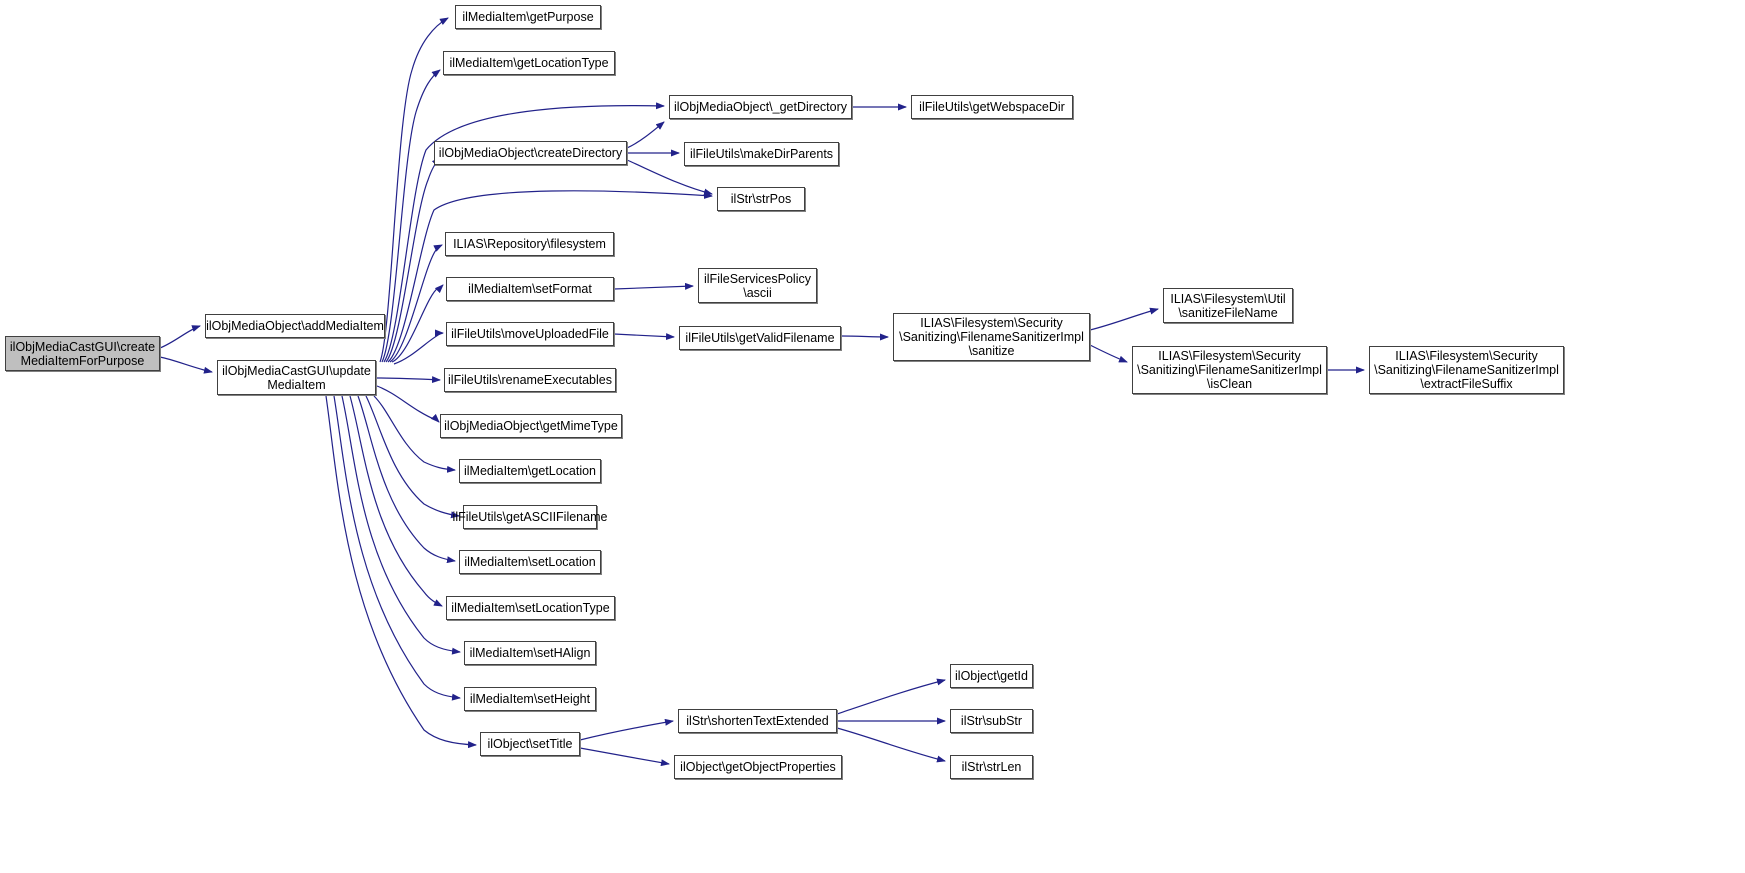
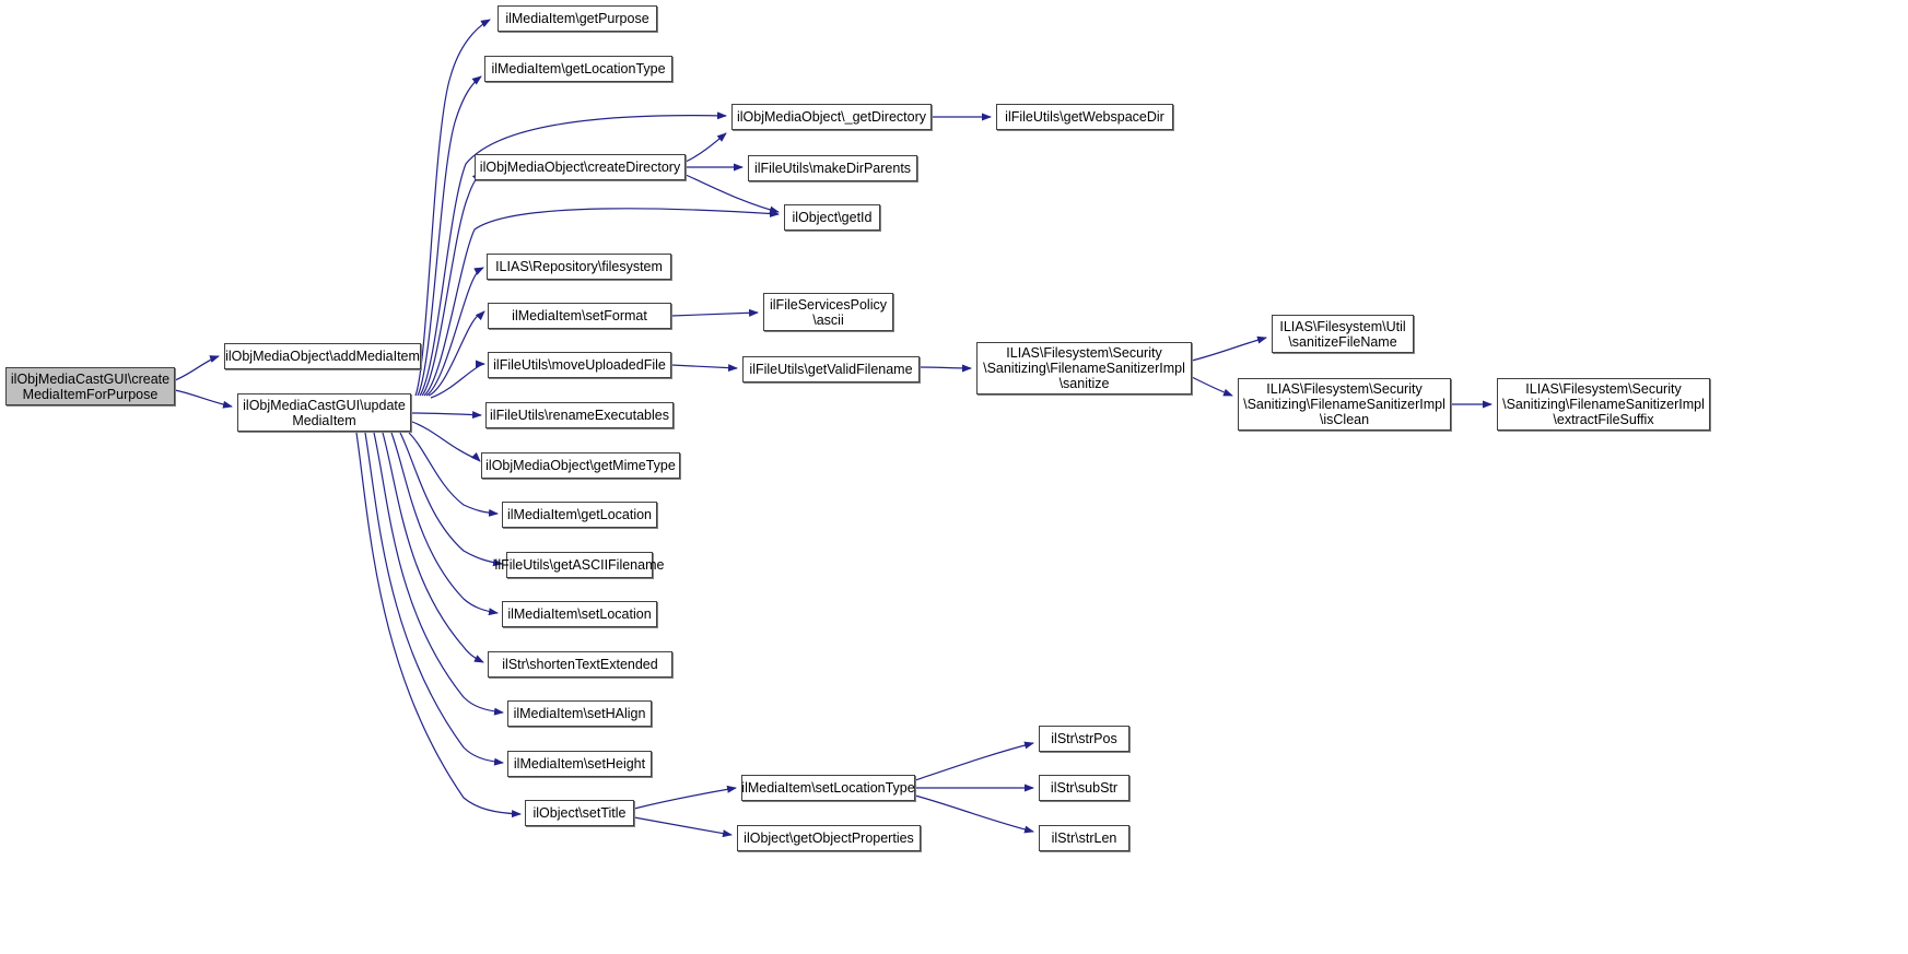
  ilObjMediaCastGUI\create
  MediaItemForPurpose
  ilObjMediaObject\addMediaItem
  ilObjMediaCastGUI\update
  MediaItem
  ilMediaItem\getPurpose
  ilMediaItem\getLocationType
  ilObjMediaObject\_getDirectory
  ilObjMediaObject\createDirectory
  ilFileUtils\makeDirParents
- ilStr\strPos
+ ilObject\getId
  ILIAS\Repository\filesystem
  ilMediaItem\setFormat
  ilFileServicesPolicy
  \ascii
  ilFileUtils\moveUploadedFile
  ilFileUtils\getValidFilename
  ILIAS\Filesystem\Security
  \Sanitizing\FilenameSanitizerImpl
  \sanitize
  ILIAS\Filesystem\Util
  \sanitizeFileName
  ILIAS\Filesystem\Security
  \Sanitizing\FilenameSanitizerImpl
  \isClean
  ILIAS\Filesystem\Security
  \Sanitizing\FilenameSanitizerImpl
  \extractFileSuffix
  ilFileUtils\renameExecutables
  ilObjMediaObject\getMimeType
  ilMediaItem\getLocation
  ilFileUtils\getASCIIFilename
  ilMediaItem\setLocation
- ilMediaItem\setLocationType
+ ilStr\shortenTextExtended
  ilMediaItem\setHAlign
  ilMediaItem\setHeight
  ilObject\setTitle
- ilStr\shortenTextExtended
+ ilMediaItem\setLocationType
  ilObject\getObjectProperties
- ilObject\getId
+ ilStr\strPos
  ilStr\subStr
  ilStr\strLen
  ilFileUtils\getWebspaceDir
